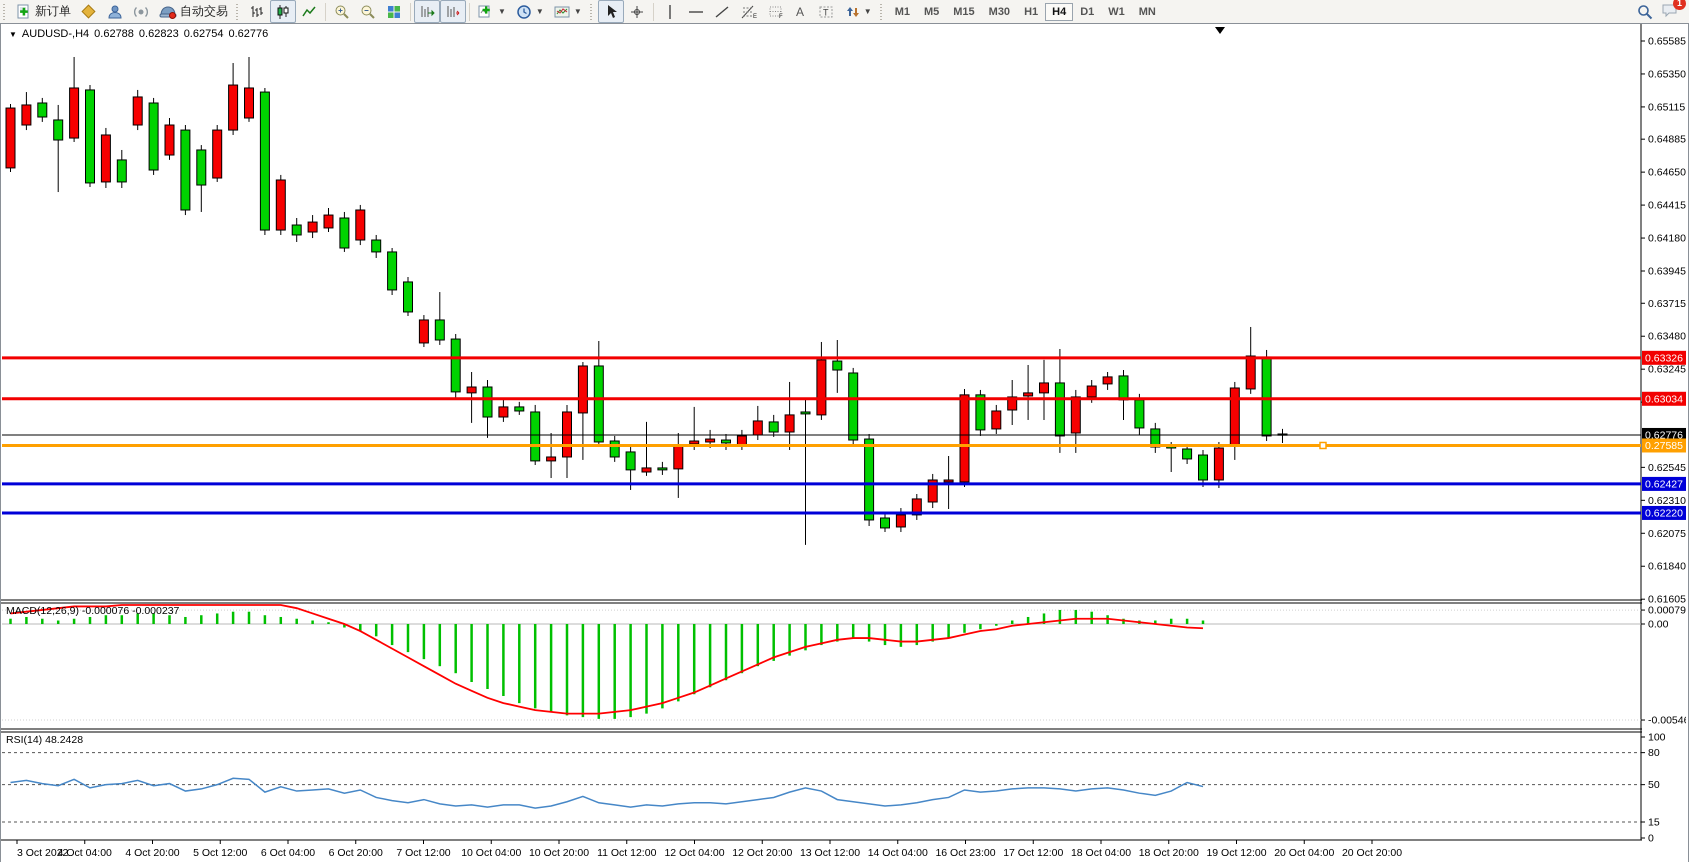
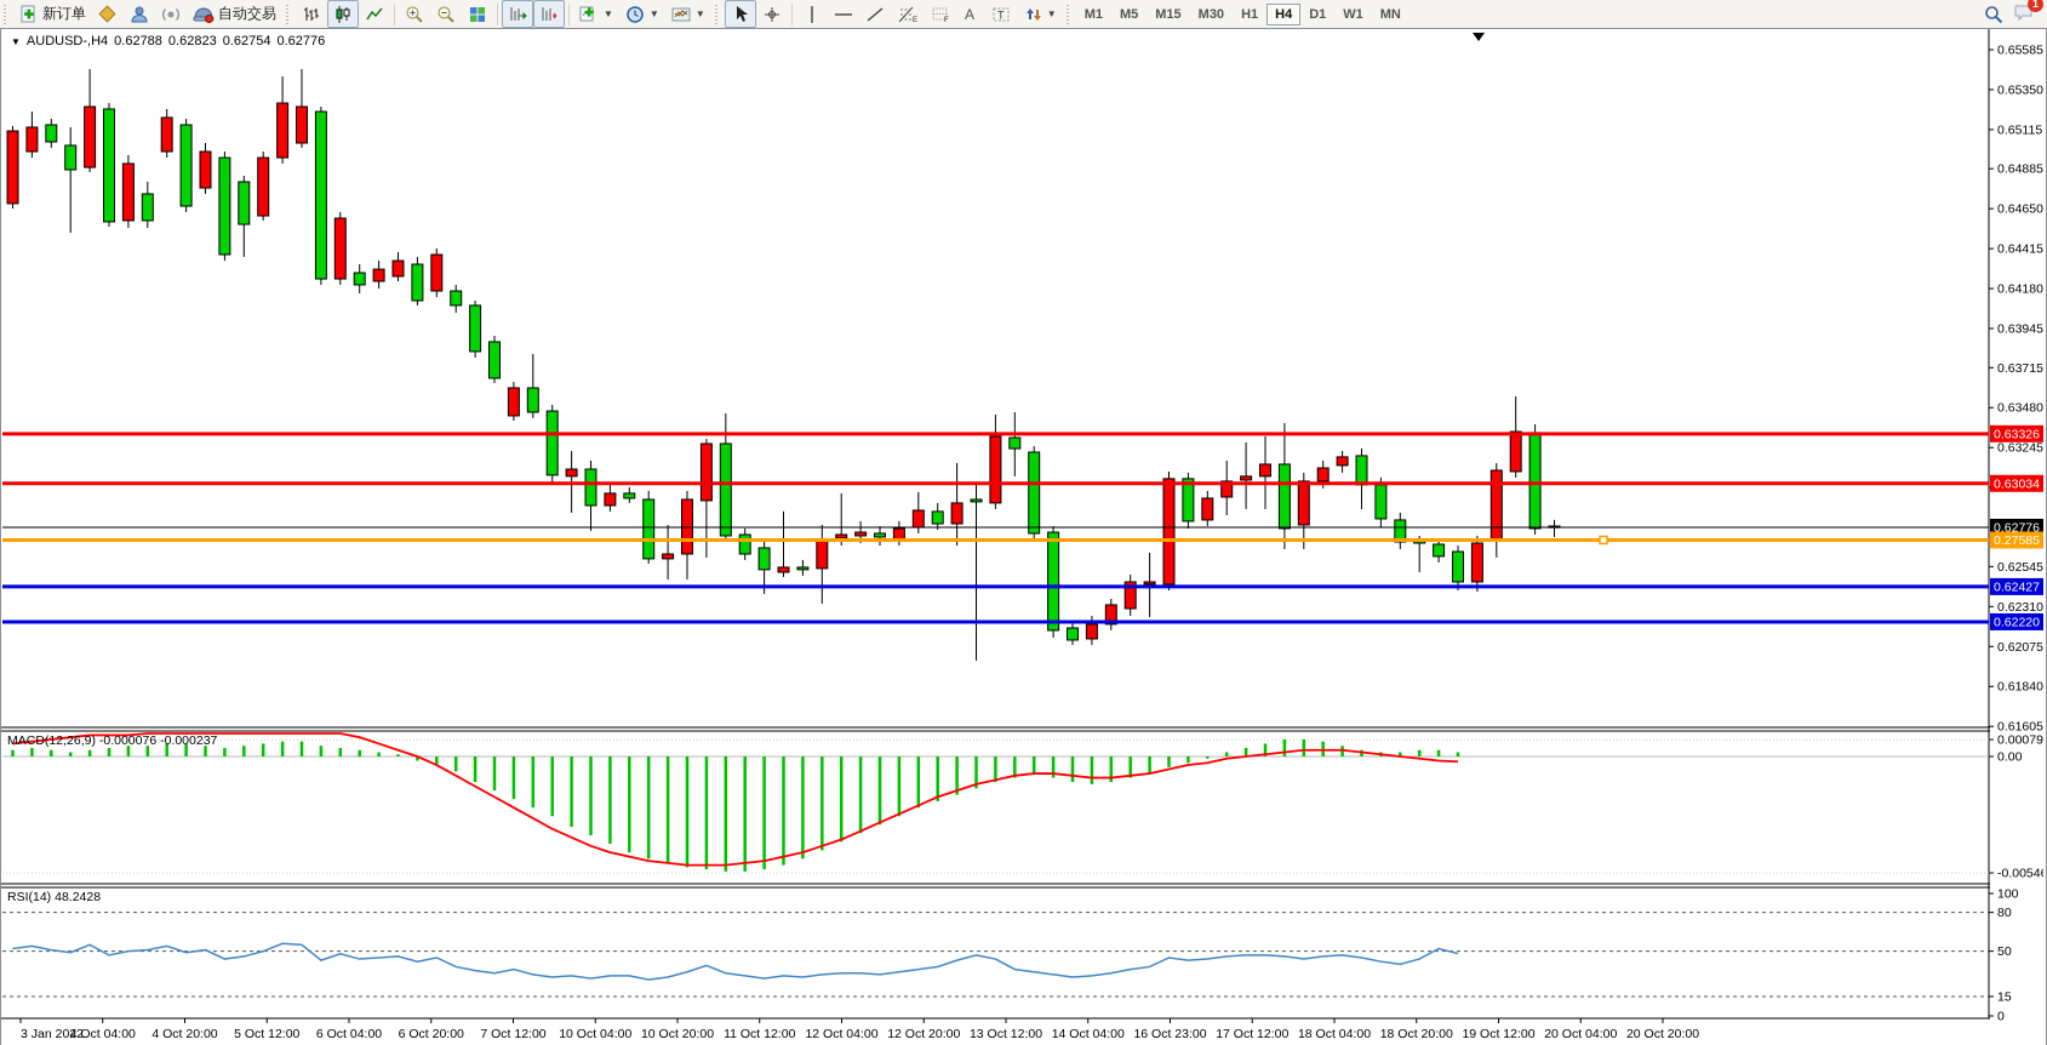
  新订单
  自动交易
  ▼
  ▼
  ▼
  A
  T
  ▼
  M1
  M5
  M15
  M30
  H1
  H4
  D1
  W1
  MN
  1
  ▼
  AUDUSD-,H4
  0.62788
  0.62823
  0.62754
  0.62776
  MACD(12,26,9) -0.000076 -0.000237
  RSI(14) 48.2428
  0.65585
  0.65350
  0.65115
  0.64885
  0.64650
  0.64415
  0.64180
  0.63945
  0.63715
  0.63480
  0.63245
  0.62545
  0.62310
  0.62075
  0.61840
  0.61605
  0.00079
  0.00
  -0.0054
  100
  80
  50
  15
  0
- 3 Oct 2022
+ 3 Jan 2022
  4 Oct 04:00
  4 Oct 20:00
  5 Oct 12:00
  6 Oct 04:00
  6 Oct 20:00
  7 Oct 12:00
  10 Oct 04:00
  10 Oct 20:00
  11 Oct 12:00
  12 Oct 04:00
  12 Oct 20:00
  13 Oct 12:00
  14 Oct 04:00
  16 Oct 23:00
  17 Oct 12:00
  18 Oct 04:00
  18 Oct 20:00
  19 Oct 12:00
  20 Oct 04:00
  20 Oct 20:00
  0.63326
  0.63034
  0.62776
  0.27585
  0.62427
  0.62220
